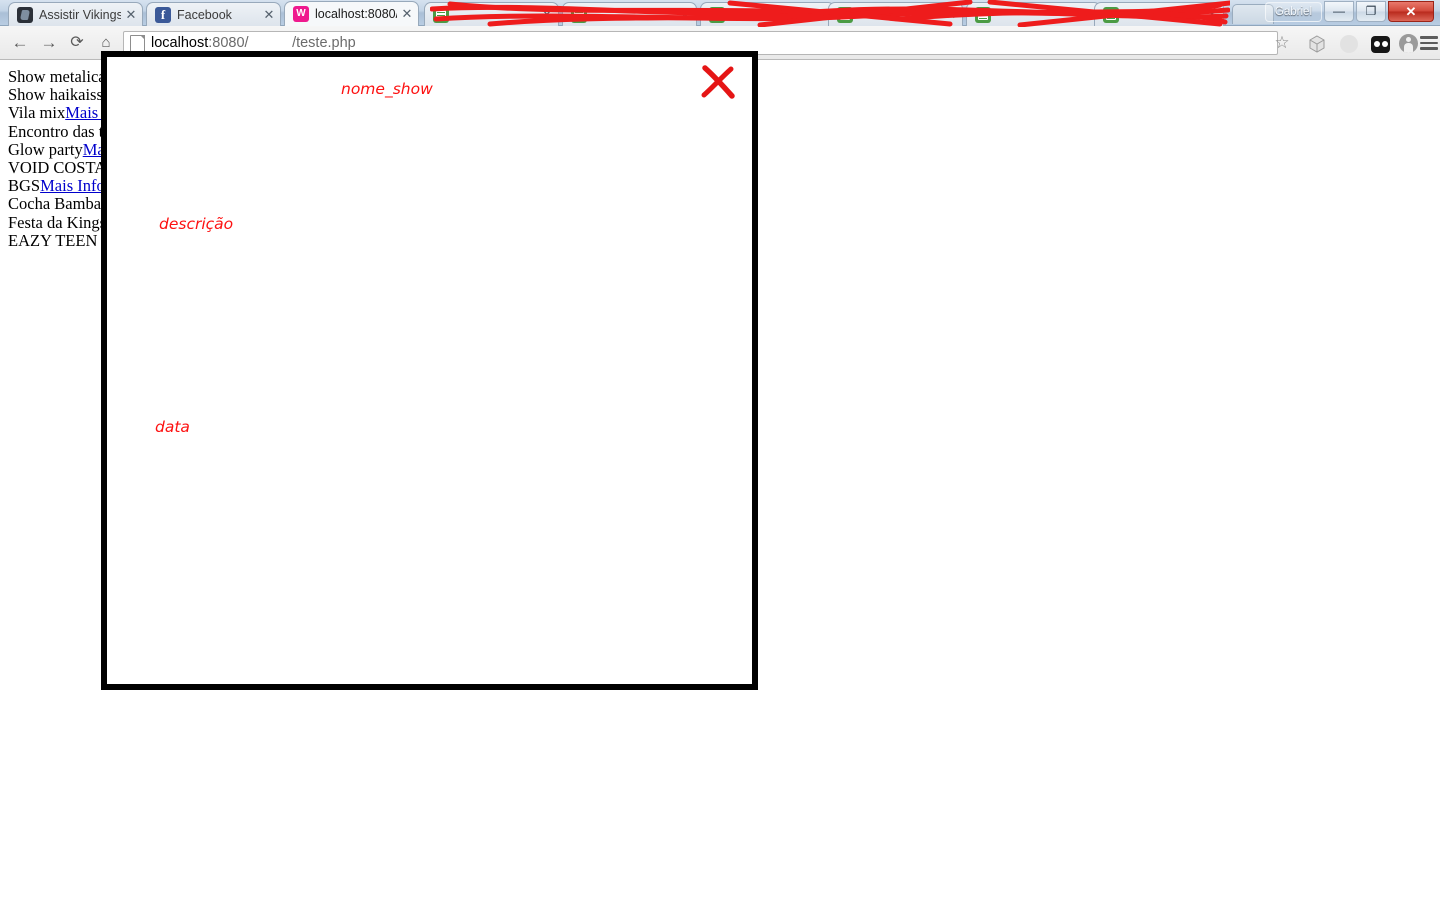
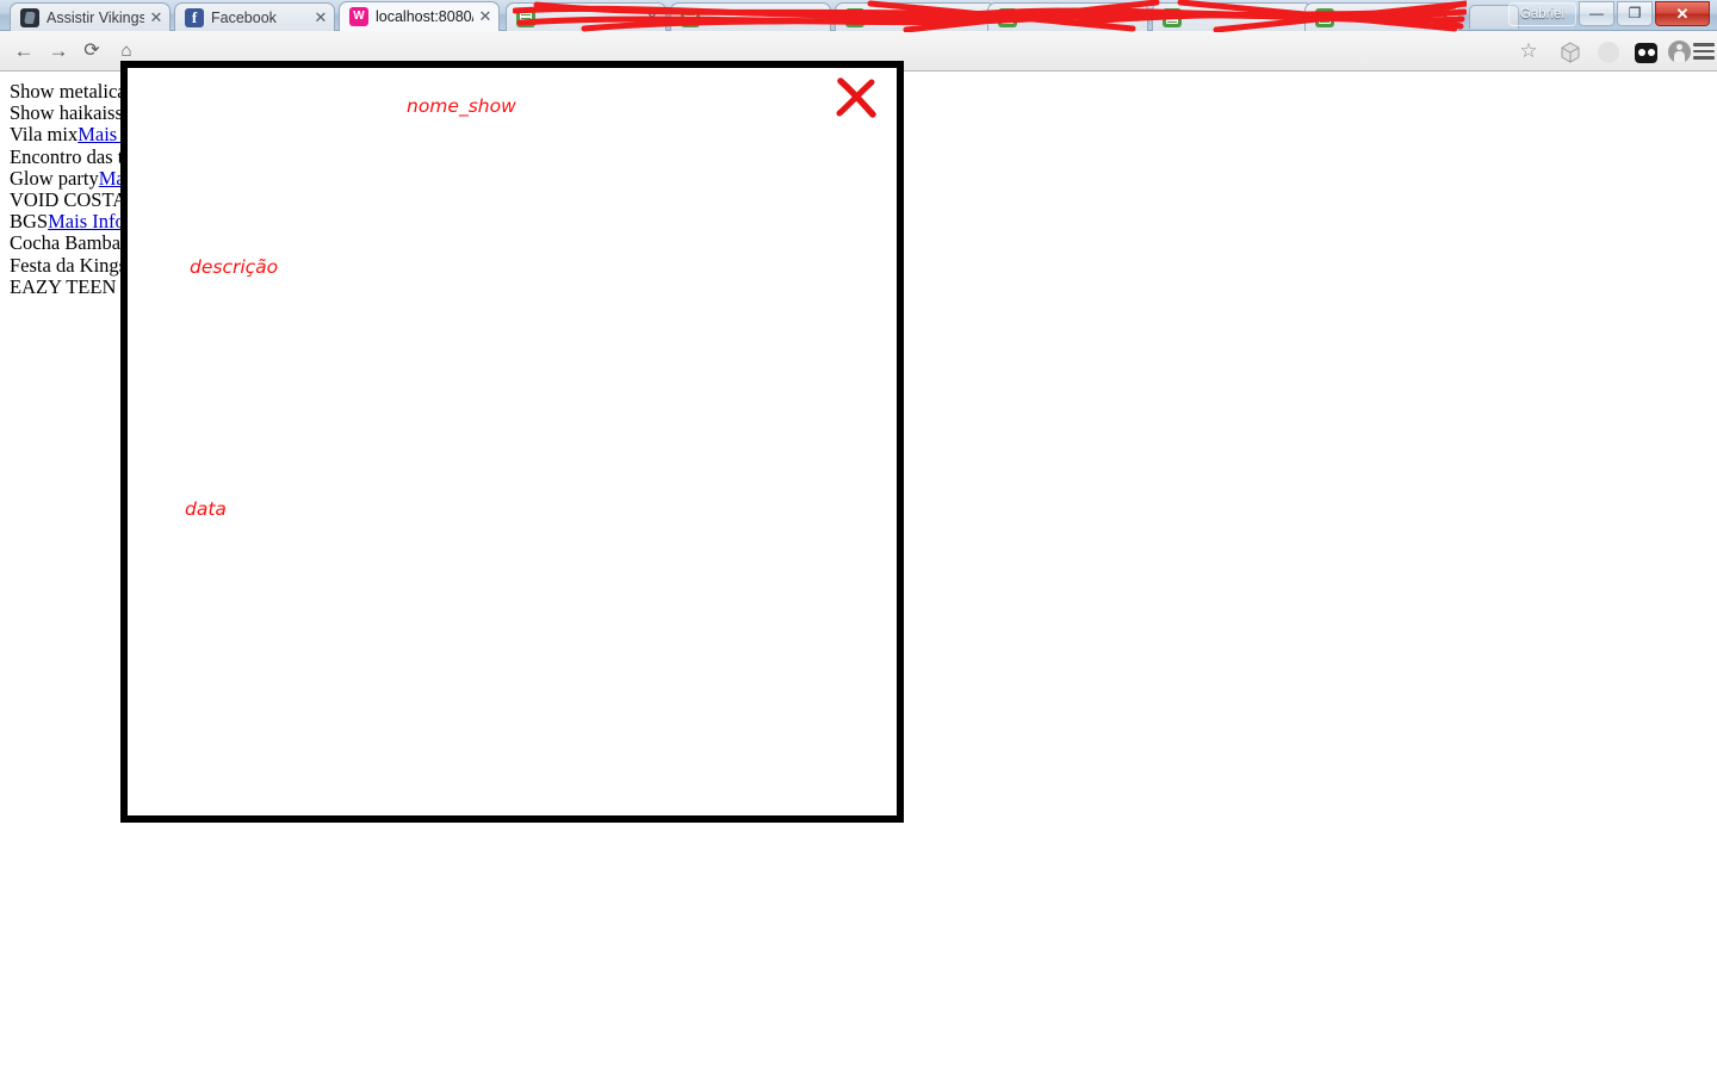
  Assistir Vikings
  ✕
  f
  Facebook
  ✕
  W
  localhost:8080
  ✕
  ✕
  Gabriel
  —
  ❐
  ✕
  ←
  →
  ⟳
  ⌂
- localhost:8080/xxxxxx/teste.php
  ☆
  Show metalic
  Show haikaiss
  Vila mixMais
  Encontro das
  VOID COST
  BGSMais Inf
  Cocha Bamba
  Festa da King
  EAZY TEEN
  nome_show
  descrição
  data
